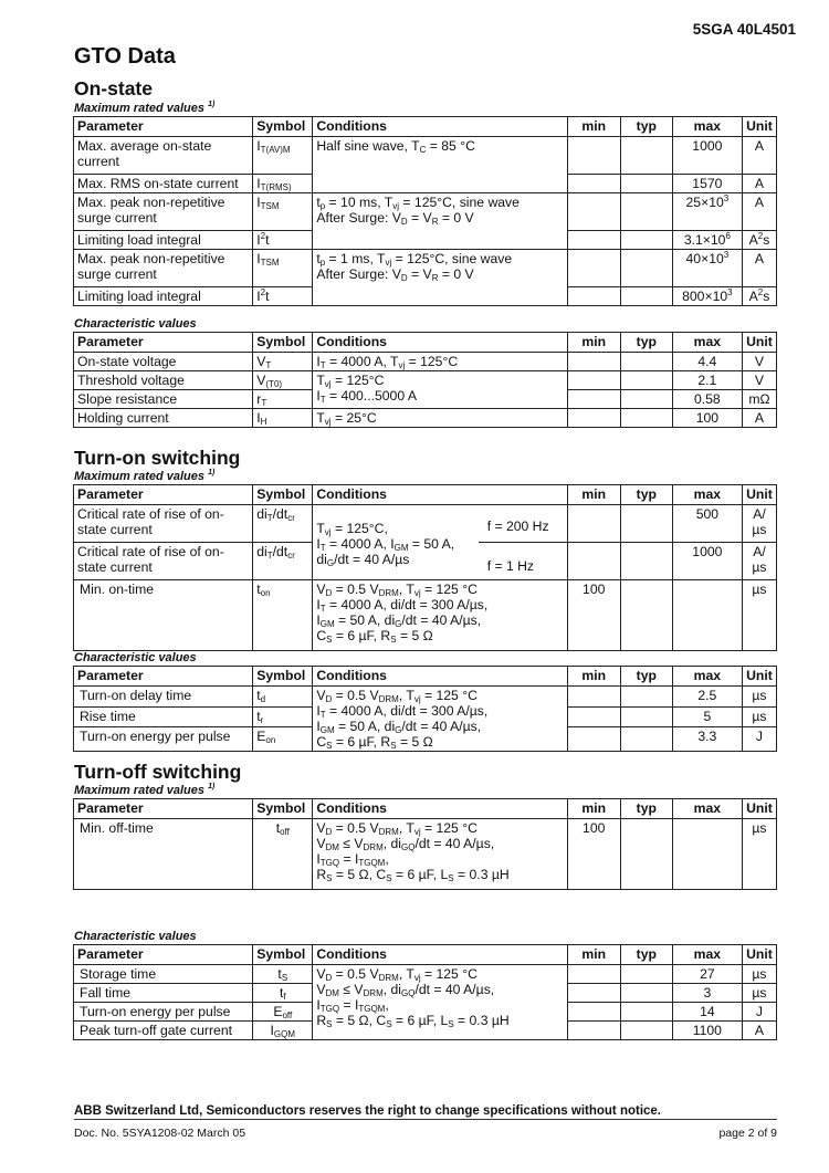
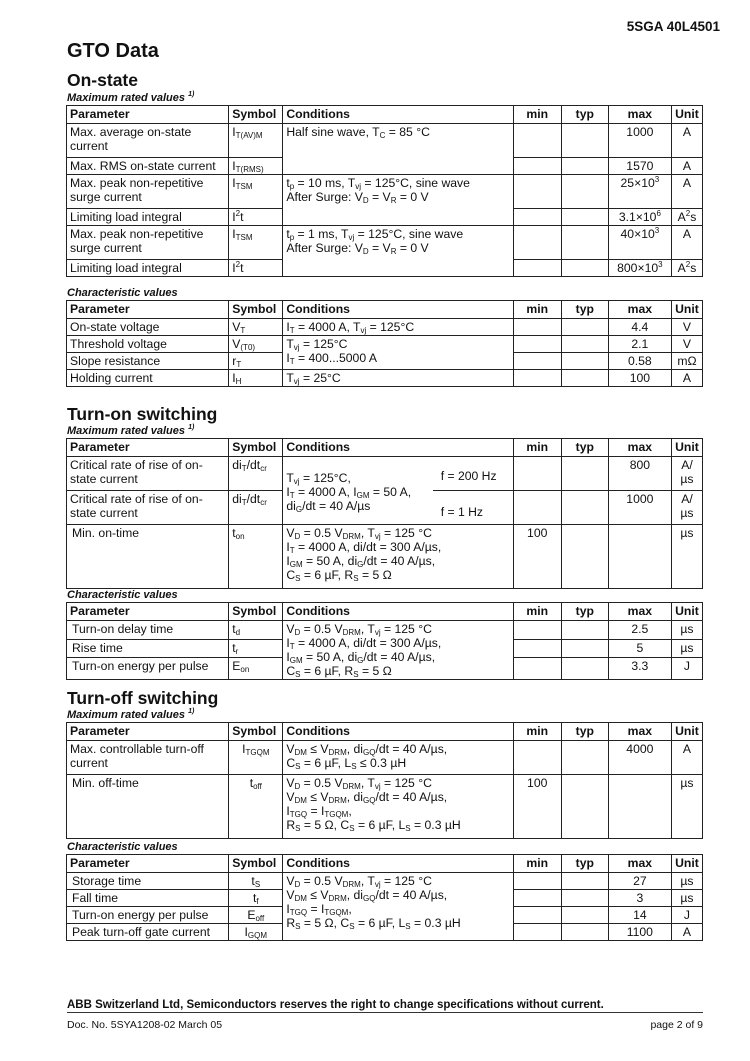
  5SGA 40L4501
  GTO Data
  On-state
  Maximum rated values
  Parameter	Symbol	Conditions	min	typ	max	Unit
  Max. average on-state current	IT(AV)M	Half sine wave, TC = 85 °C			1000	A
  Max. RMS on-state current	IT(RMS)			1570	A
  Max. peak non-repetitive surge current	ITSM	tp = 10 ms, Tvj = 125°C, sine waveAfter Surge: VD = VR = 0 V			25×103	A
  Limiting load integral	I2t			3.1×106	A2s
  Max. peak non-repetitive surge current	ITSM	tp = 1 ms, Tvj = 125°C, sine waveAfter Surge: VD = VR = 0 V			40×103	A
  Limiting load integral	I2t			800×103	A2s
  Characteristic values
  Parameter	Symbol	Conditions	min	typ	max	Unit
  On-state voltage	VT	IT = 4000 A, Tvj = 125°C			4.4	V
  Threshold voltage	V(T0)	Tvj = 125°CIT = 400...5000 A			2.1	V
  Slope resistance	rT			0.58	mΩ
  Holding current	IH	Tvj = 25°C			100	A
  Turn-on switching
  Maximum rated values
  Parameter	Symbol	Conditions	min	typ	max	Unit
- Critical rate of rise of on-state current	diT/dtcr	Tvj = 125°C,IT = 4000 A, IGM = 50 A,diG/dt = 40 A/µs f = 200 Hz f = 1 Hz			500	A/µs
+ Critical rate of rise of on-state current	diT/dtcr	Tvj = 125°C,IT = 4000 A, IGM = 50 A,diG/dt = 40 A/µs f = 200 Hz f = 1 Hz			800	A/µs
  Critical rate of rise of on-state current	diT/dtcr			1000	A/µs
  Min. on-time	ton	VD = 0.5 VDRM, Tvj = 125 °CIT = 4000 A, di/dt = 300 A/µs,IGM = 50 A, diG/dt = 40 A/µs,CS = 6 µF, RS = 5 Ω	100			µs
  Characteristic values
  Parameter	Symbol	Conditions	min	typ	max	Unit
  Turn-on delay time	td	VD = 0.5 VDRM, Tvj = 125 °CIT = 4000 A, di/dt = 300 A/µs,IGM = 50 A, diG/dt = 40 A/µs,CS = 6 µF, RS = 5 Ω			2.5	µs
  Rise time	tr			5	µs
  Turn-on energy per pulse	Eon			3.3	J
  Turn-off switching
  Maximum rated values
  Parameter	Symbol	Conditions	min	typ	max	Unit
+ Max. controllable turn-off current	ITGQM	VDM ≤ VDRM, diGQ/dt = 40 A/µs,CS = 6 µF, LS ≤ 0.3 µH			4000	A
  Min. off-time	toff	VD = 0.5 VDRM, Tvj = 125 °CVDM ≤ VDRM, diGQ/dt = 40 A/µs,ITGQ = ITGQM,RS = 5 Ω, CS = 6 µF, LS = 0.3 µH	100			µs
  Characteristic values
  Parameter	Symbol	Conditions	min	typ	max	Unit
  Storage time	tS	VD = 0.5 VDRM, Tvj = 125 °CVDM ≤ VDRM, diGQ/dt = 40 A/µs,ITGQ = ITGQM,RS = 5 Ω, CS = 6 µF, LS = 0.3 µH			27	µs
  Fall time	tf			3	µs
  Turn-on energy per pulse	Eoff			14	J
  Peak turn-off gate current	IGQM			1100	A
- ABB Switzerland Ltd, Semiconductors reserves the right to change specifications without notice.
+ ABB Switzerland Ltd, Semiconductors reserves the right to change specifications without current.
  Doc. No. 5SYA1208-02 March 05
  page 2 of 9
